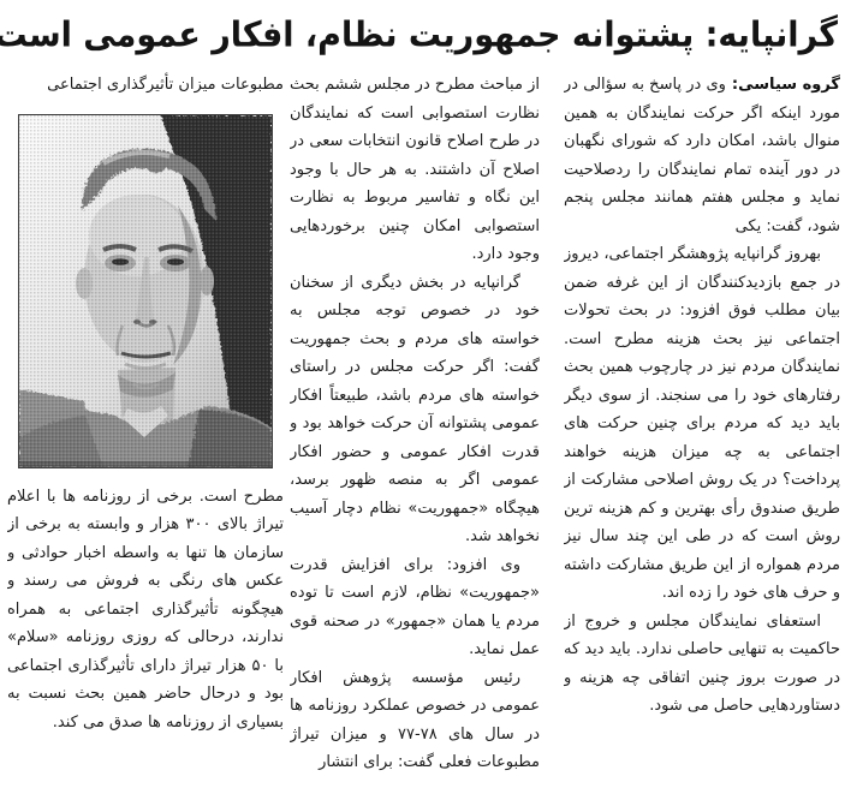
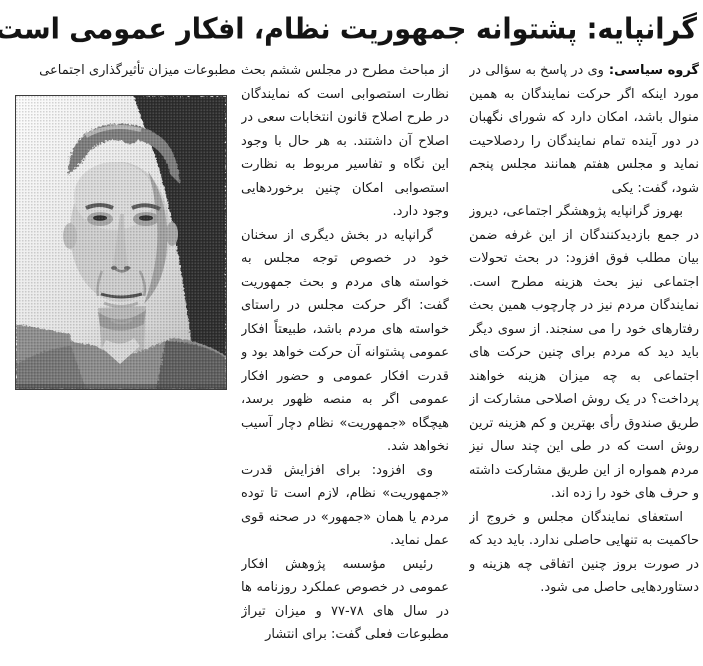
  گرانپایه: پشتوانه جمهوریت نظام، افکار عمومی است
  گروه سیاسی:وی در پاسخ به سؤالی در مورد اینکه اگر حرکت نمایندگان به همین منوال باشد، امکان دارد که شورای نگهبان در دور آینده تمام نمایندگان را ردصلاحیت نماید و مجلس هفتم همانند مجلس پنجم شود، گفت: یکی
  بهروز گرانپایه پژوهشگر اجتماعی، دیروز در جمع بازدیدکنندگان از این غرفه ضمن بیان مطلب فوق افزود: در بحث تحولات اجتماعی نیز بحث هزینه مطرح است. نمایندگان مردم نیز در چارچوب همین بحث رفتارهای خود را می سنجند. از سوی دیگر باید دید که مردم برای چنین حرکت های اجتماعی به چه میزان هزینه خواهند پرداخت؟ در یک روش اصلاحی مشارکت از طریق صندوق رأی بهترین و کم هزینه ترین روش است که در طی این چند سال نیز مردم همواره از این طریق مشارکت داشته و حرف های خود را زده اند.
  استعفای نمایندگان مجلس و خروج از حاکمیت به تنهایی حاصلی ندارد. باید دید که در صورت بروز چنین اتفاقی چه هزینه و دستاوردهایی حاصل می شود.
  از مباحث مطرح در مجلس ششم بحث نظارت استصوابی است که نمایندگان در طرح اصلاح قانون انتخابات سعی در اصلاح آن داشتند. به هر حال با وجود این نگاه و تفاسیر مربوط به نظارت استصوابی امکان چنین برخوردهایی وجود دارد.
  گرانپایه در بخش دیگری از سخنان خود در خصوص توجه مجلس به خواسته های مردم و بحث جمهوریت گفت: اگر حرکت مجلس در راستای خواسته های مردم باشد، طبیعتاً افکار عمومی پشتوانه آن حرکت خواهد بود و قدرت افکار عمومی و حضور افکار عمومی اگر به منصه ظهور برسد، هیچگاه «جمهوریت» نظام دچار آسیب نخواهد شد.
  وی افزود: برای افزایش قدرت «جمهوریت» نظام، لازم است تا توده مردم یا همان «جمهور» در صحنه قوی عمل نماید.
  رئیس مؤسسه پژوهش افکار عمومی در خصوص عملکرد روزنامه ها در سال های ۷۸-۷۷ و میزان تیراژ مطبوعات فعلی گفت: برای انتشار
  مطبوعات میزان تأثیرگذاری اجتماعی
- مطرح است. برخی از روزنامه ها با اعلام تیراژ بالای ۳۰۰ هزار و وابسته به برخی از سازمان ها تنها به واسطه اخبار حوادثی و عکس های رنگی به فروش می رسند و هیچگونه تأثیرگذاری اجتماعی به همراه ندارند، درحالی که روزی روزنامه «سلام» با ۵۰ هزار تیراژ دارای تأثیرگذاری اجتماعی بود و درحال حاضر همین بحث نسبت به بسیاری از روزنامه ها صدق می کند.
